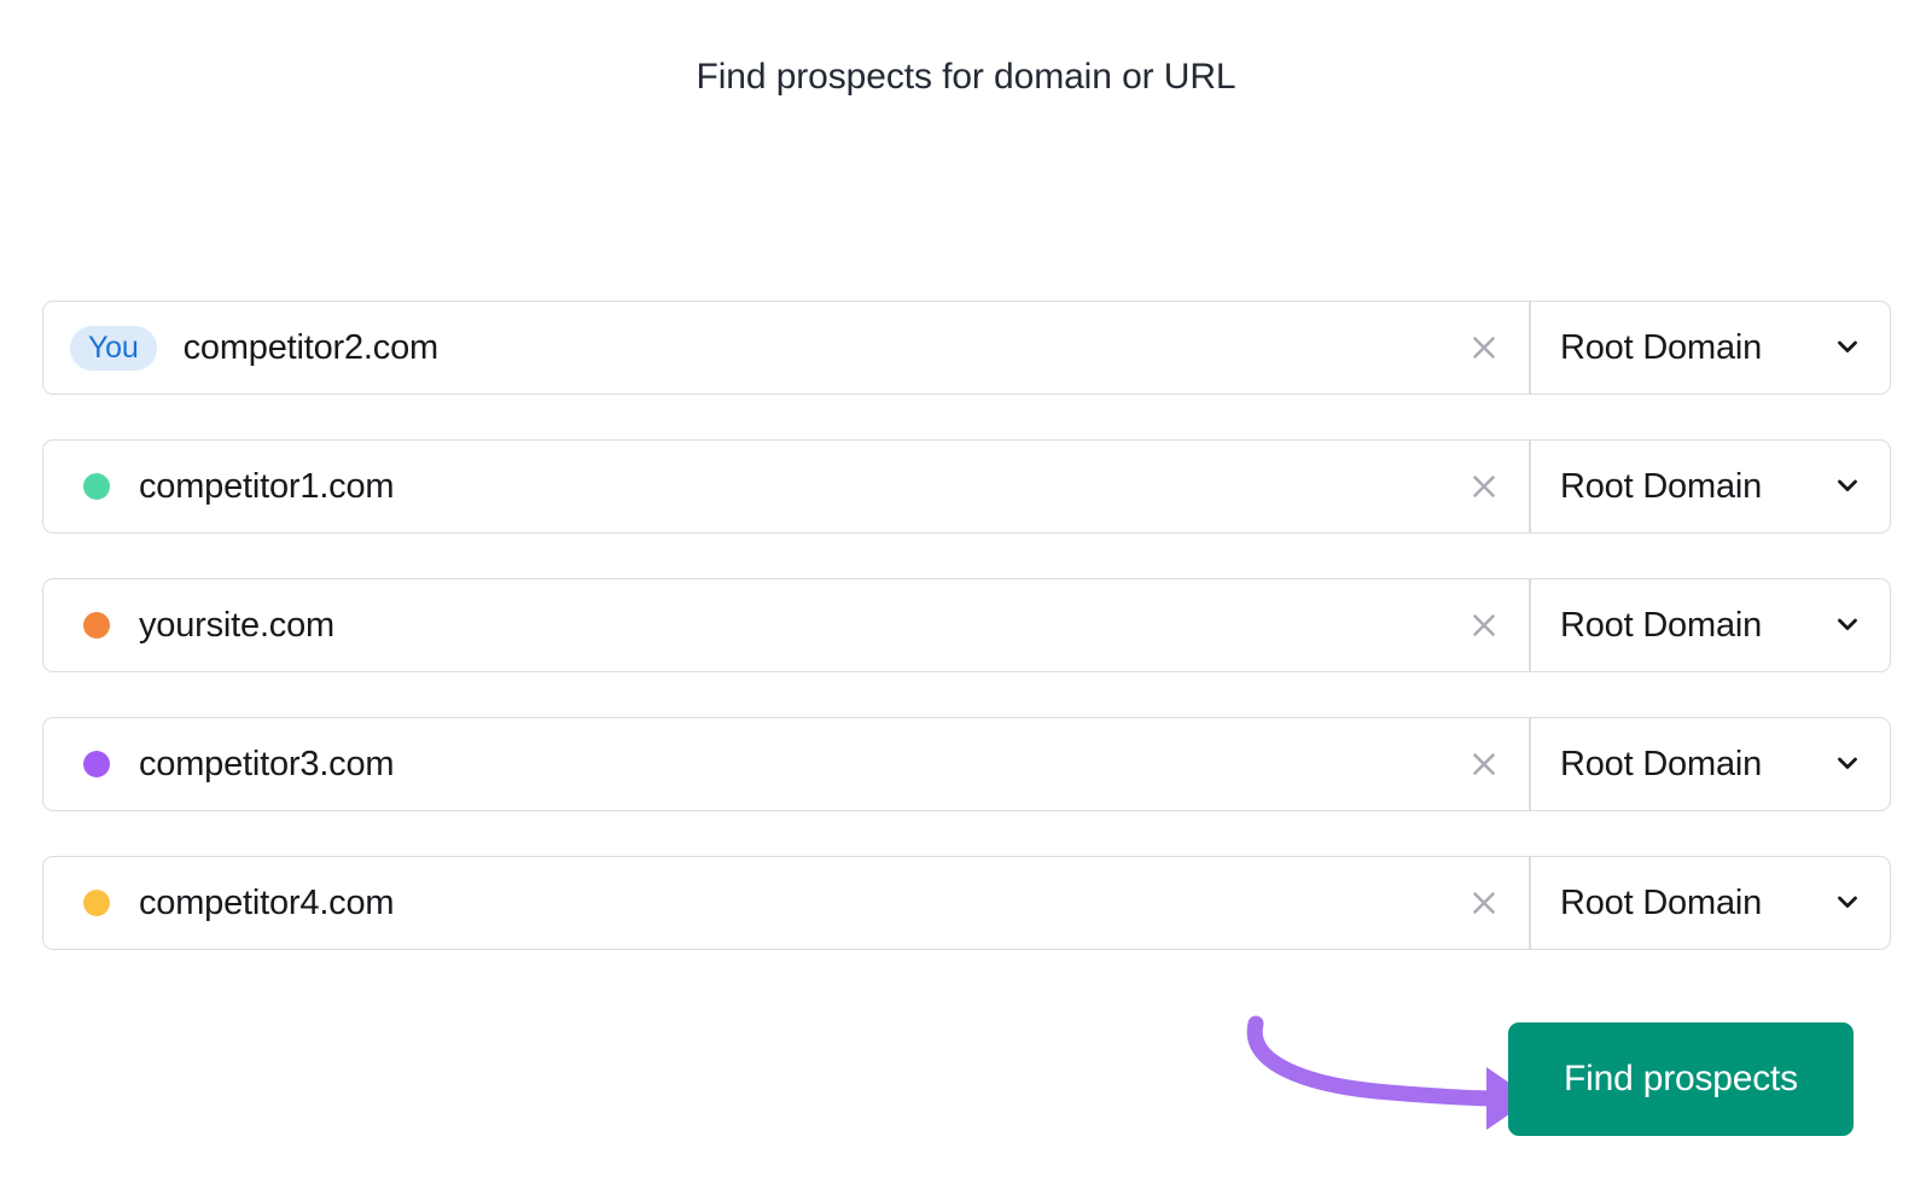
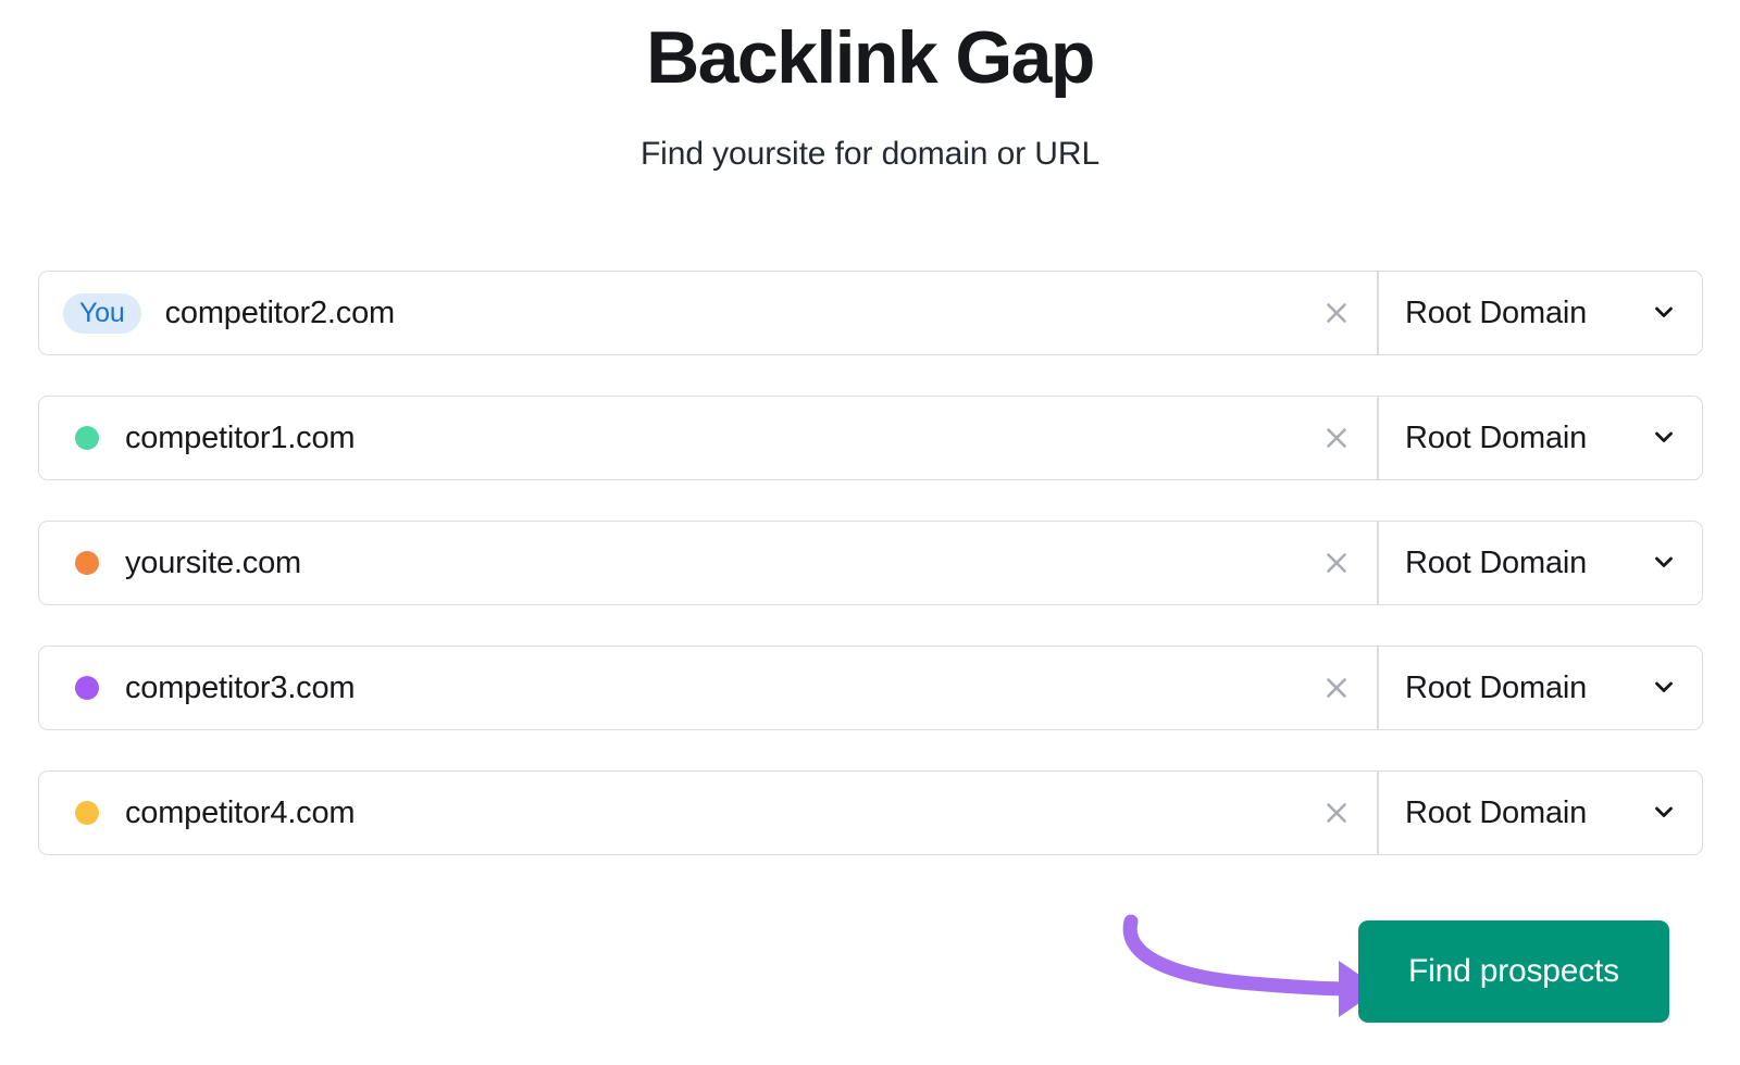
+ Backlink Gap
- Find prospects for domain or URL
+ Find yoursite for domain or URL
  You
  competitor2.com
  Root Domain
  competitor1.com
  Root Domain
  yoursite.com
  Root Domain
  competitor3.com
  Root Domain
  competitor4.com
  Root Domain
  Find prospects
